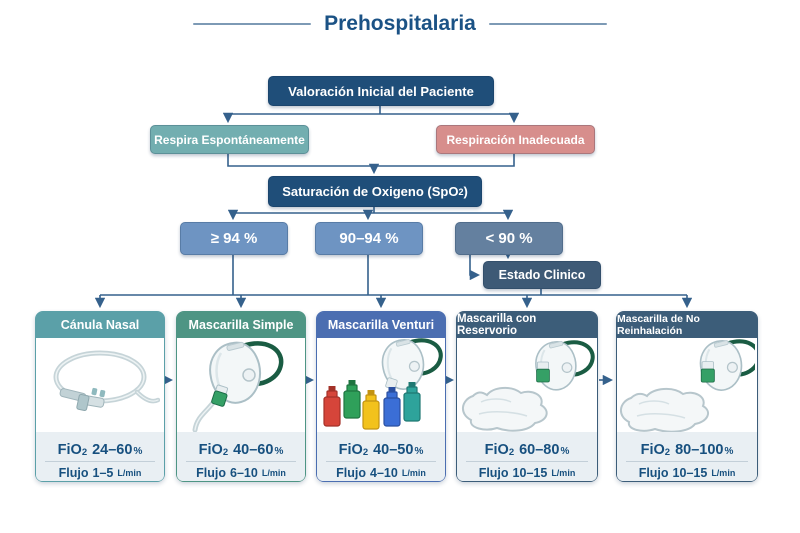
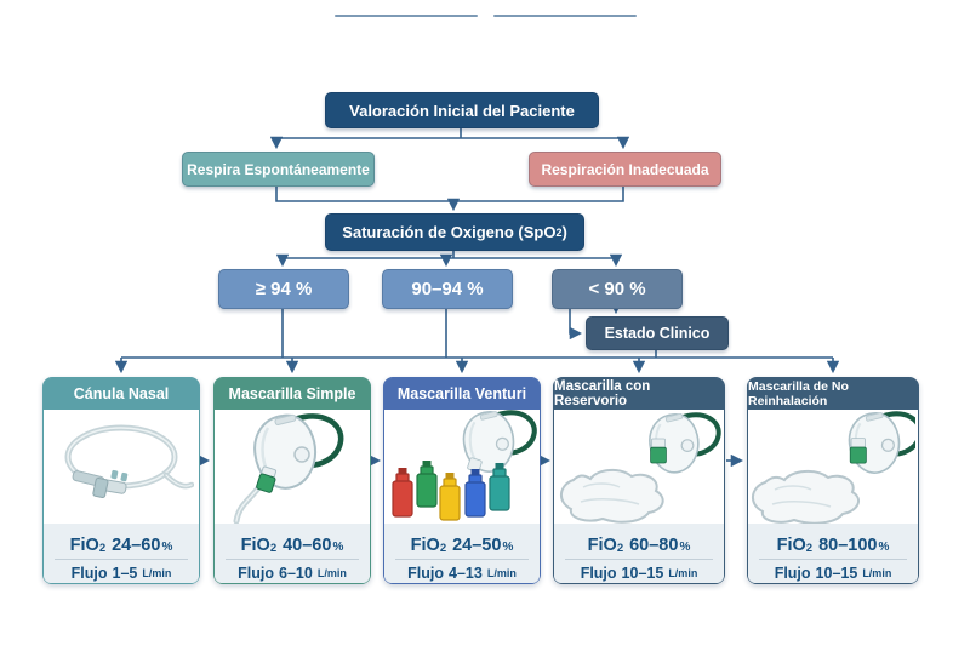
- Prehospitalaria
  Valoración Inicial del Paciente
  Respira Espontáneamente
  Respiración Inadecuada
  Saturación de Oxigeno (SpO
  2
  )
  ≥ 94 %
  90–94 %
  < 90 %
  Estado Clinico
  Cánula Nasal
  FiO
  2
  24–60
  %
  Flujo
  1–5
  L/min
  Mascarilla Simple
  FiO
  2
  40–60
  %
  Flujo
  6–10
  L/min
  Mascarilla Venturi
  FiO
  2
- 40–50
+ 24–50
  %
  Flujo
- 4–10
+ 4–13
  L/min
  Mascarilla con Reservorio
  FiO
  2
  60–80
  %
  Flujo
  10–15
  L/min
  Mascarilla de No Reinhalación
  FiO
  2
  80–100
  %
  Flujo
  10–15
  L/min
